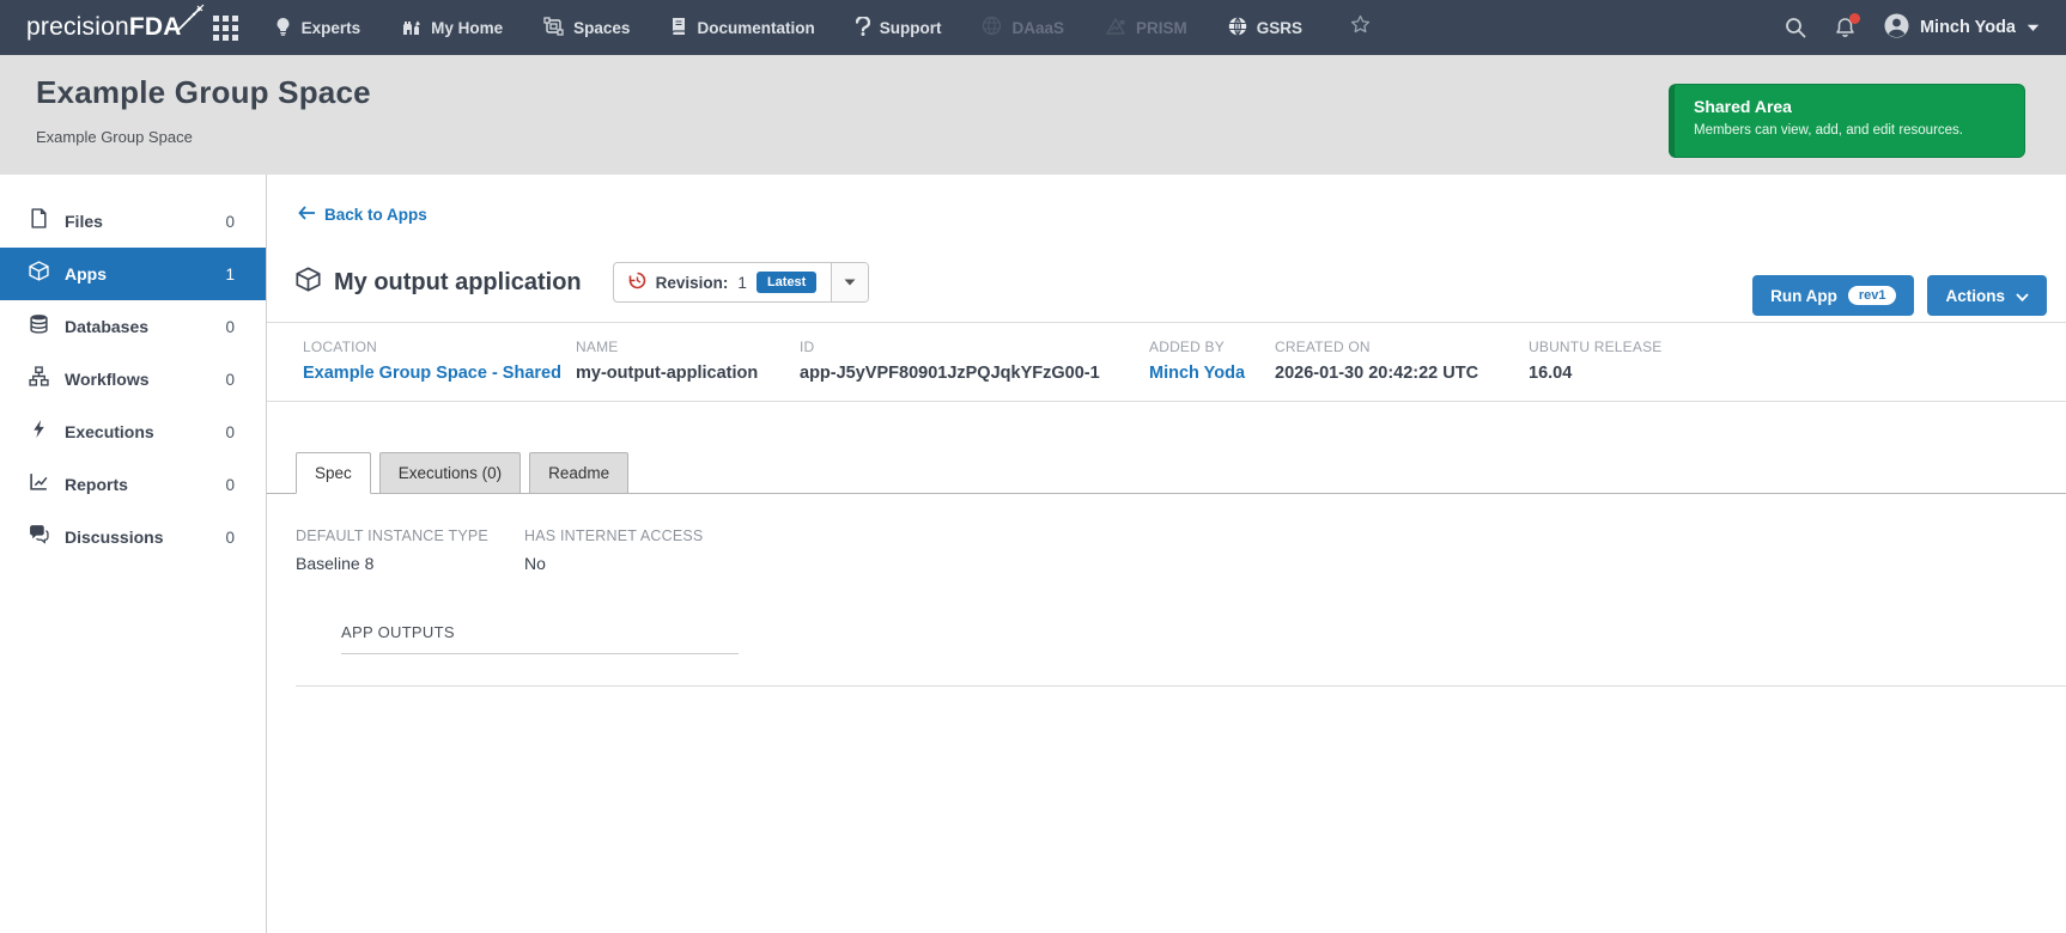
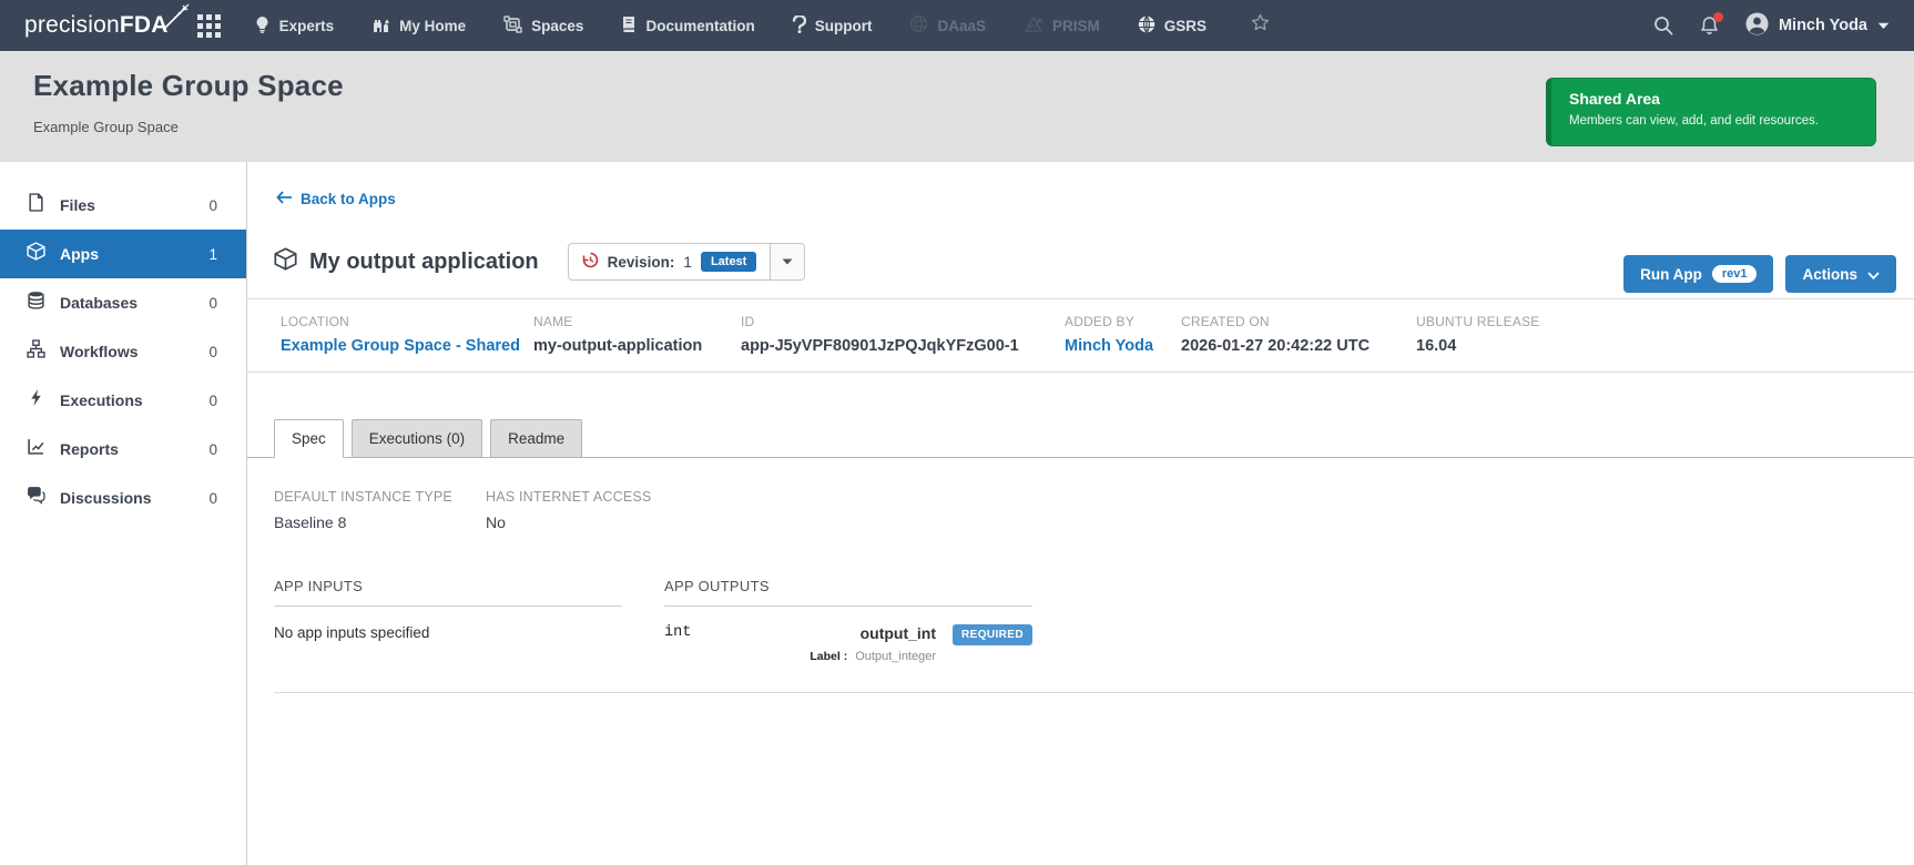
  precision
  FDA
  Experts
  My Home
  Spaces
  Documentation
  Support
  DAaaS
  PRISM
  GSRS
  Minch Yoda
  Example Group Space
  Example Group Space
  Shared Area
  Members can view, add, and edit resources.
  Files
  0
  Apps
  1
  Databases
  0
  Workflows
  0
  Executions
  0
  Reports
  0
  Discussions
  0
  Back to Apps
  My output application
  Revision:
  1
  Latest
  Run App
  rev1
  Actions
  LOCATION
  Example Group Space - Shared
  NAME
  my-output-application
  ID
  app-J5yVPF80901JzPQJqkYFzG00-1
  ADDED BY
  Minch Yoda
  CREATED ON
- 2026-01-30 20:42:22 UTC
+ 2026-01-27 20:42:22 UTC
  UBUNTU RELEASE
  16.04
  Spec
  Executions (0)
  Readme
  DEFAULT INSTANCE TYPE
  Baseline 8
  HAS INTERNET ACCESS
  No
+ APP INPUTS
+ No app inputs specified
  APP OUTPUTS
+ int
+ output_int
+ Label :
+ Output_integer
+ REQUIRED
